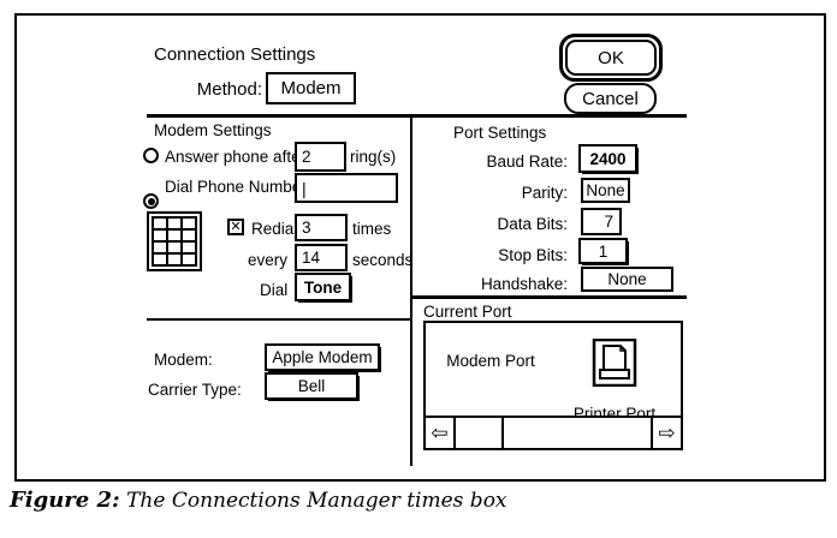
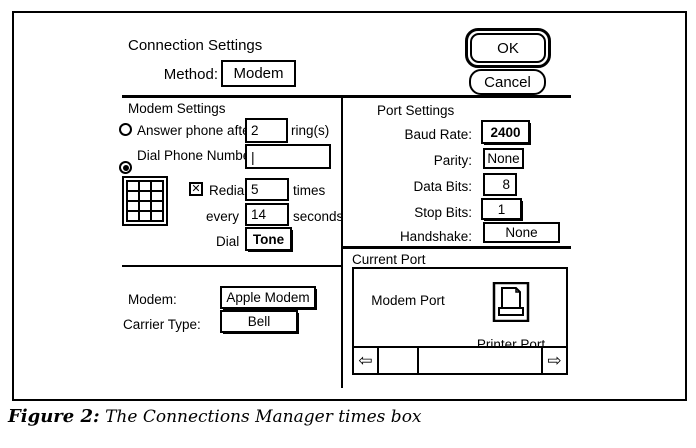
  Connection Settings
  Method:
  Modem
  OK
  Cancel
  Modem Settings
  Answer phone aft
  2
  ring(s)
  Dial Phone Numb
  |
  ✕
  Redia
- 3
+ 5
  times
  every
  14
  seconds
  Dial
  Tone
  Modem:
  Apple Modem
  Carrier Type:
  Bell
  Port Settings
  Baud Rate:
  2400
  Parity:
  None
  Data Bits:
- 7
+ 8
  Stop Bits:
  1
  Handshake:
  None
  Current Port
  Modem Port
  Printer Port
  ⇦
  ⇨
  Figure 2: The Connections Manager times box
